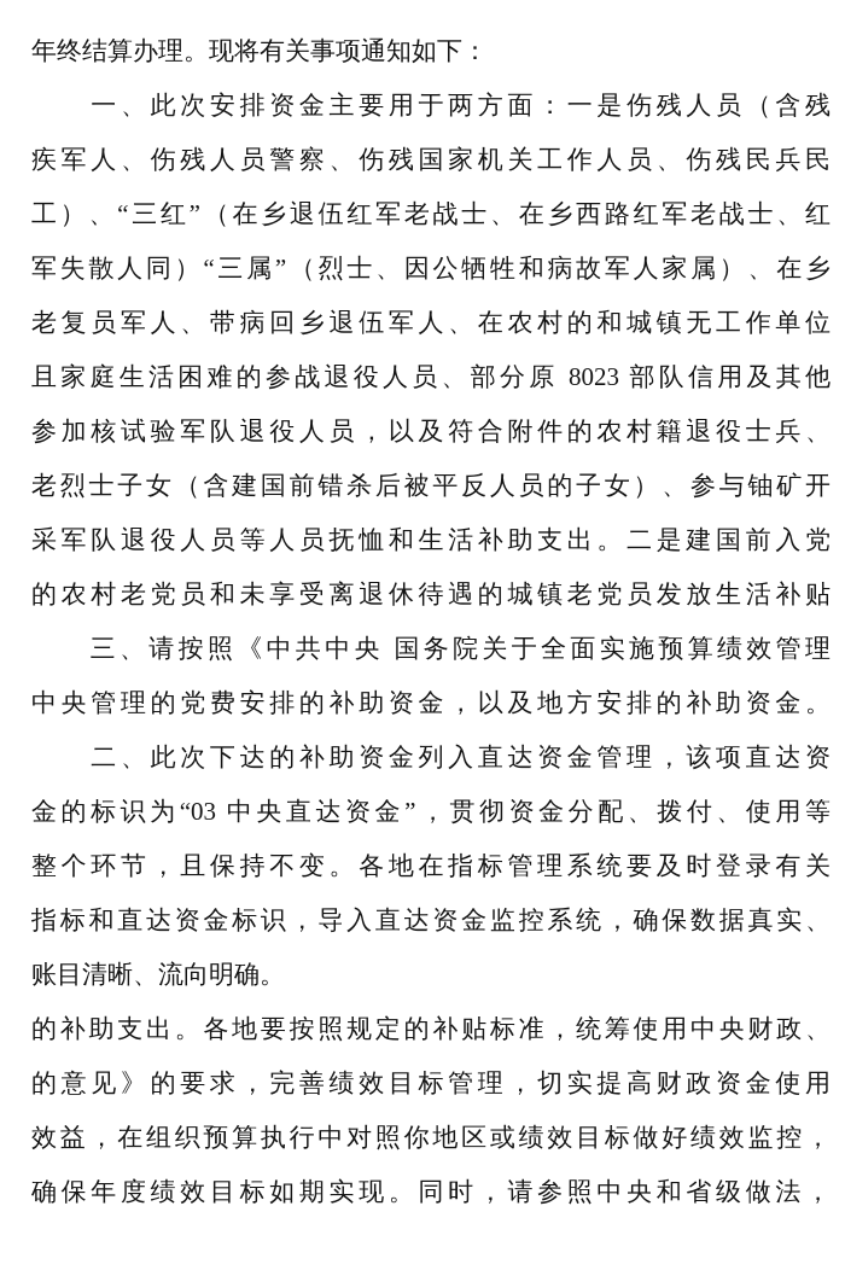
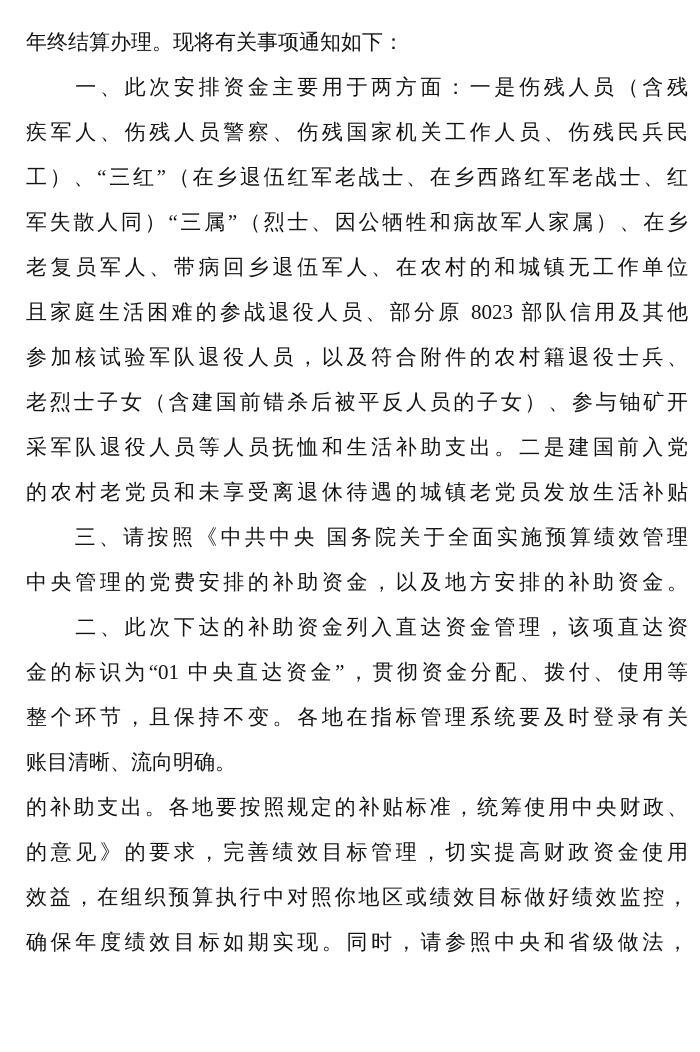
  年终结算办理。现将有关事项通知如下：
  一、此次安排资金主要用于两方面：一是伤残人员（含残
  疾军人、伤残人员警察、伤残国家机关工作人员、伤残民兵民
  工）、“三红”（在乡退伍红军老战士、在乡西路红军老战士、红
  军失散人同）“三属”（烈士、因公牺牲和病故军人家属）、在乡
  老复员军人、带病回乡退伍军人、在农村的和城镇无工作单位
  且家庭生活困难的参战退役人员、部分原 8023 部队信用及其他
  参加核试验军队退役人员，以及符合附件的农村籍退役士兵、
  老烈士子女（含建国前错杀后被平反人员的子女）、参与铀矿开
  采军队退役人员等人员抚恤和生活补助支出。二是建国前入党
  的农村老党员和未享受离退休待遇的城镇老党员发放生活补贴
  三、请按照《中共中央 国务院关于全面实施预算绩效管理
  中央管理的党费安排的补助资金，以及地方安排的补助资金。
  二、此次下达的补助资金列入直达资金管理，该项直达资
- 金的标识为“03 中央直达资金”，贯彻资金分配、拨付、使用等
+ 金的标识为“01 中央直达资金”，贯彻资金分配、拨付、使用等
  整个环节，且保持不变。各地在指标管理系统要及时登录有关
- 指标和直达资金标识，导入直达资金监控系统，确保数据真实、
  账目清晰、流向明确。
  的补助支出。各地要按照规定的补贴标准，统筹使用中央财政、
  的意见》的要求，完善绩效目标管理，切实提高财政资金使用
  效益，在组织预算执行中对照你地区或绩效目标做好绩效监控，
  确保年度绩效目标如期实现。同时，请参照中央和省级做法，
